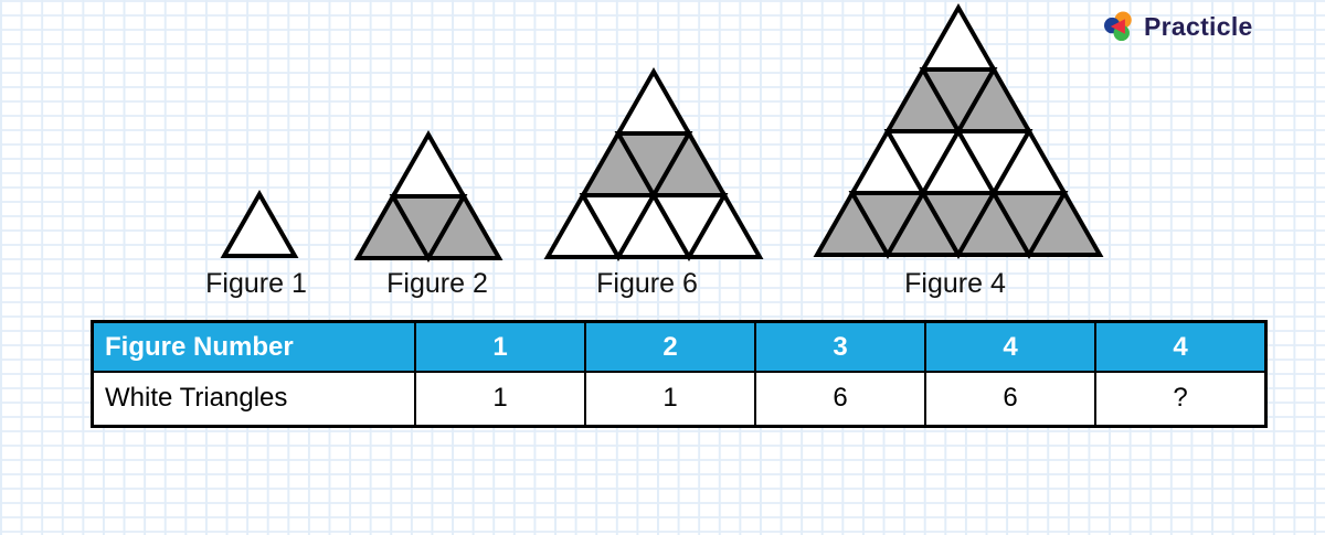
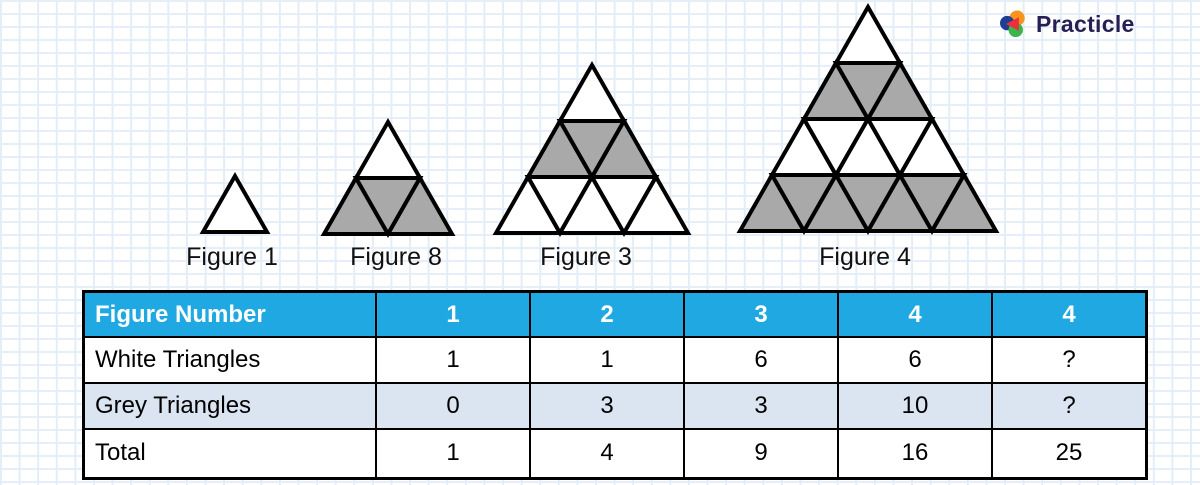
  Figure 1
- Figure 2
+ Figure 8
- Figure 6
+ Figure 3
  Figure 4
  Figure Number	1	2	3	4	4
  White Triangles	1	1	6	6	?
+ Grey Triangles	0	3	3	10	?
+ Total	1	4	9	16	25
  Practicle
